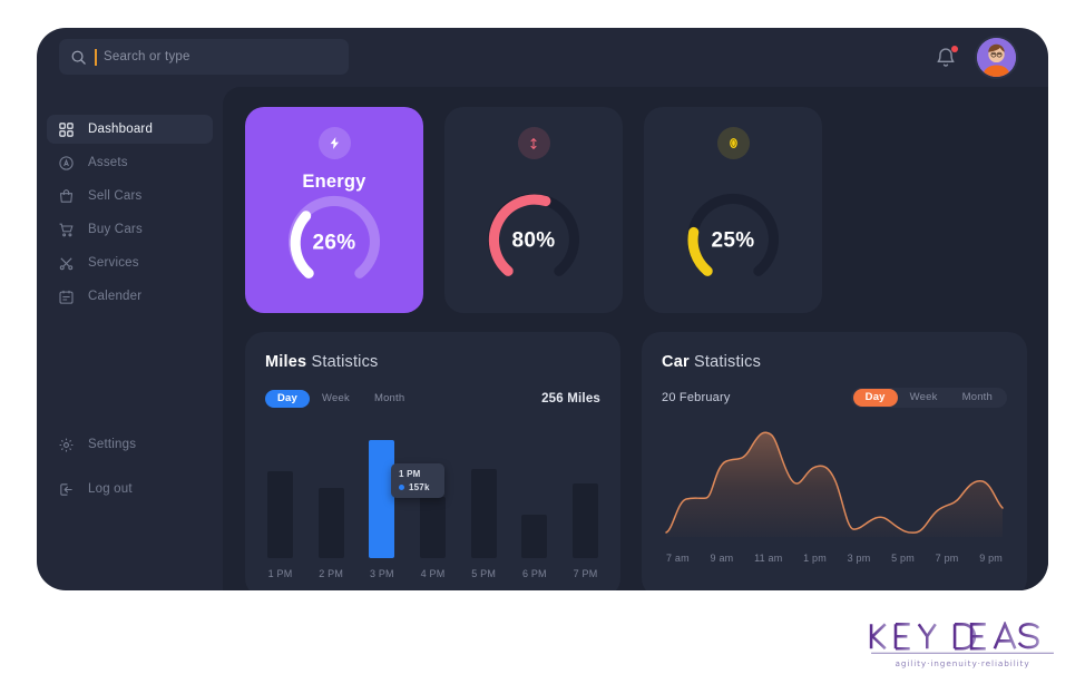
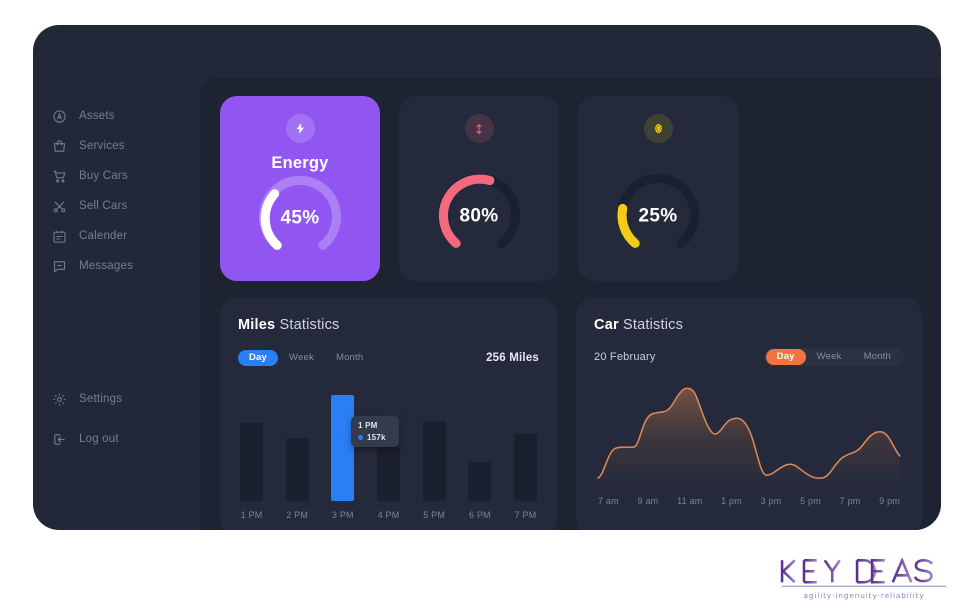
- Search or type
- Dashboard
  Assets
- Sell Cars
+ Services
  Buy Cars
- Services
+ Sell Cars
  Calender
+ Messages
  Settings
  Log out
  Energy
- 26%
+ 45%
  80%
  25%
  Miles Statistics
  Day
  Week
  Month
  256 Miles
  1 PM
  157k
  1 PM
  2 PM
  3 PM
  4 PM
  5 PM
  6 PM
  7 PM
  Car Statistics
  20 February
  Day
  Week
  Month
  7 am
  9 am
  11 am
  1 pm
  3 pm
  5 pm
  7 pm
  9 pm
  agility·ingenuity·reliability
